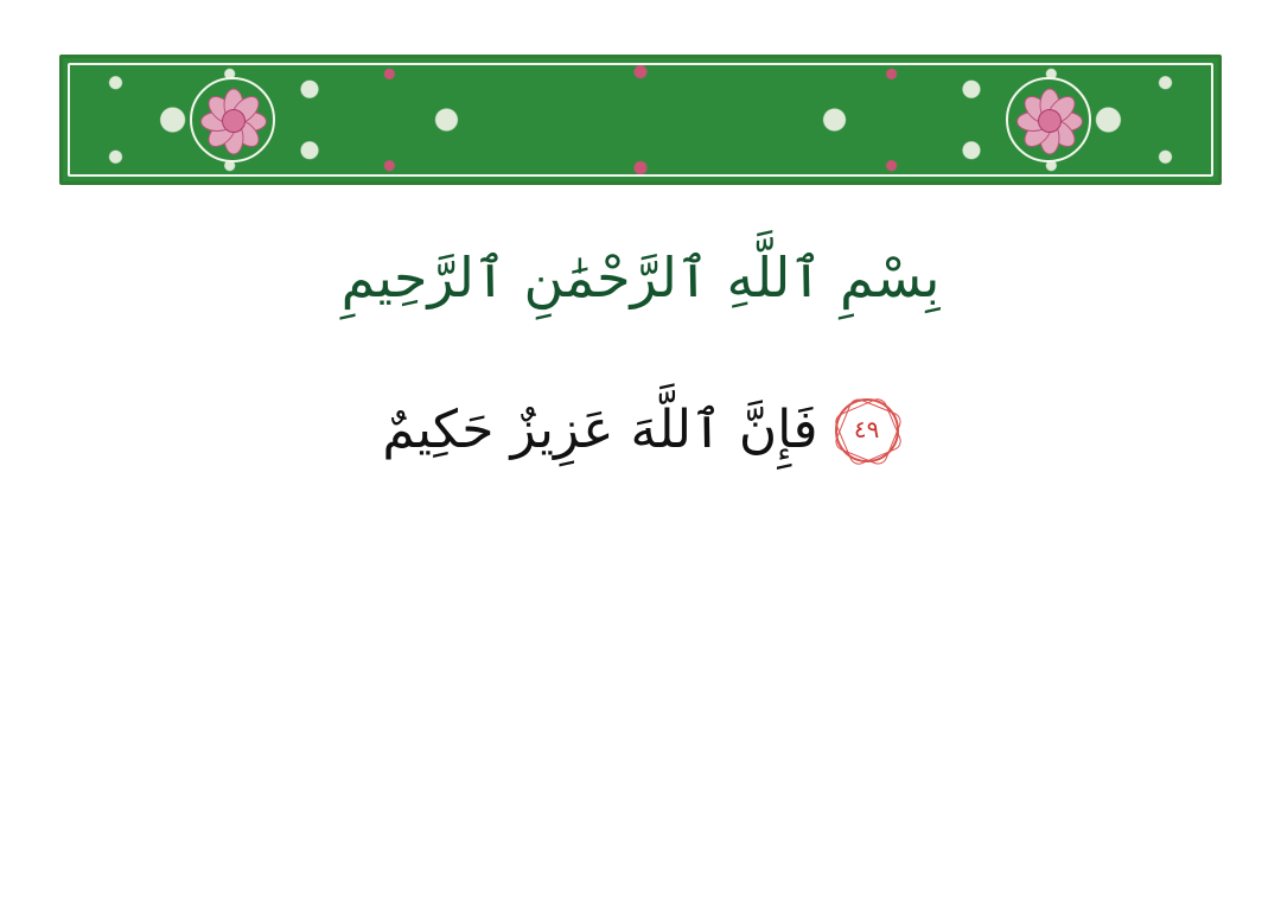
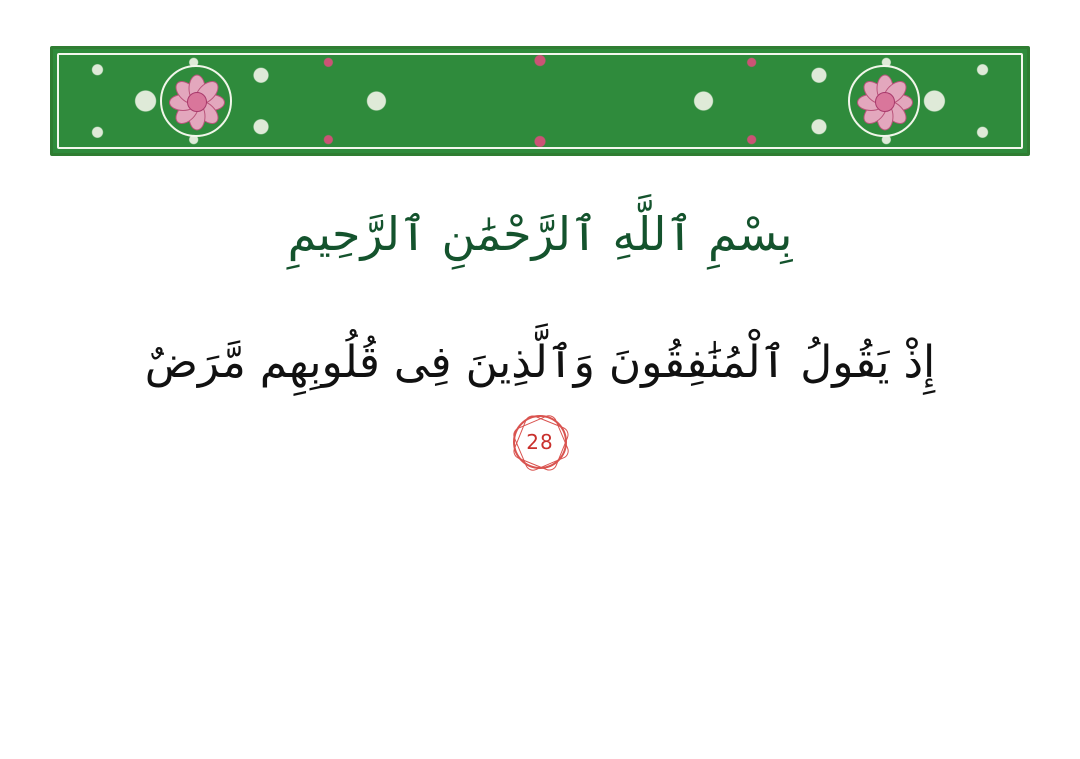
  بِسْمِ ٱللَّهِ ٱلرَّحْمَٰنِ ٱلرَّحِيمِ
+ إِذْ يَقُولُ ٱلْمُنَٰفِقُونَ وَٱلَّذِينَ فِى قُلُوبِهِم مَّرَضٌ
- ٤٩
+ 28
- فَإِنَّ ٱللَّهَ عَزِيزٌ حَكِيمٌ
